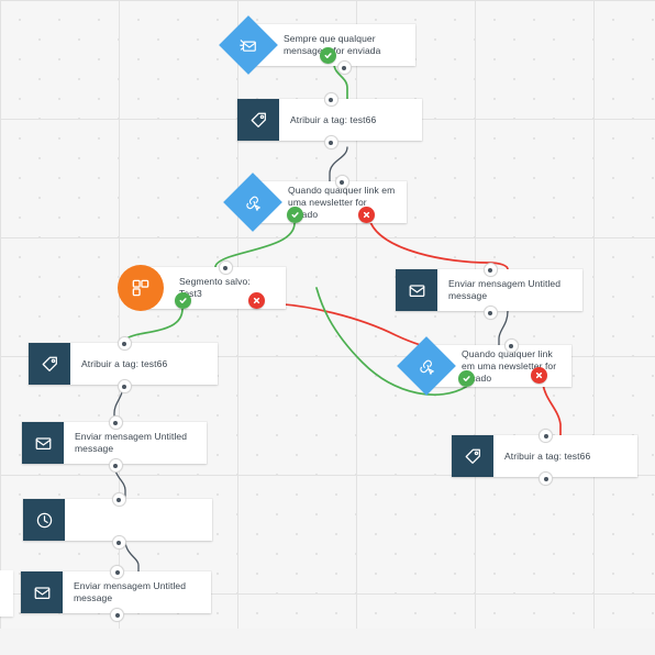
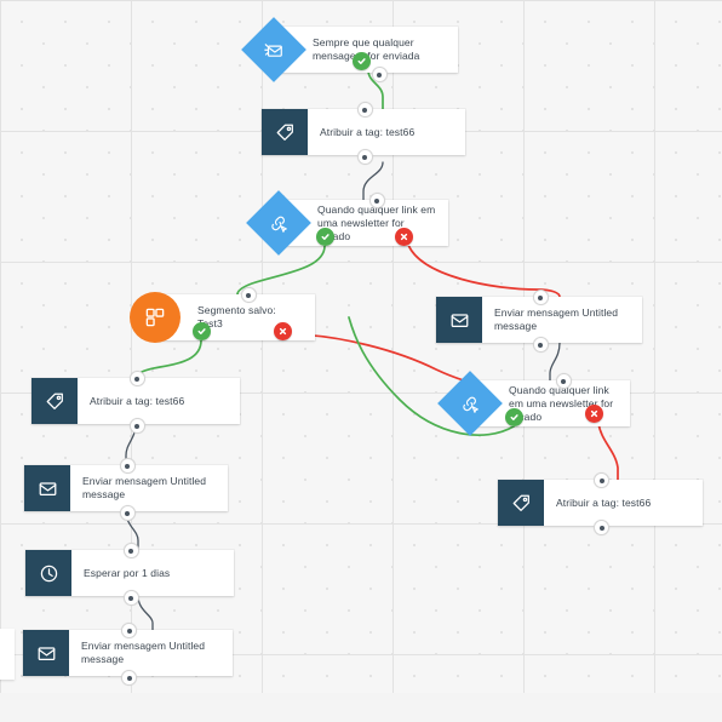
  Sempre que qualquer mensagor enviada
  Atribuir a tag: test66
  Quando qualquer link em uma newsletter for ado
  Segmento salvo: st3
  Enviar mensagem Untitled message
  Atribuir a tag: test66
  Quando qualquer link em uma newsletter for ado
  Enviar mensagem Untitled message
  Atribuir a tag: test66
+ Esperar por 1 dias
  Enviar mensagem Untitled message
